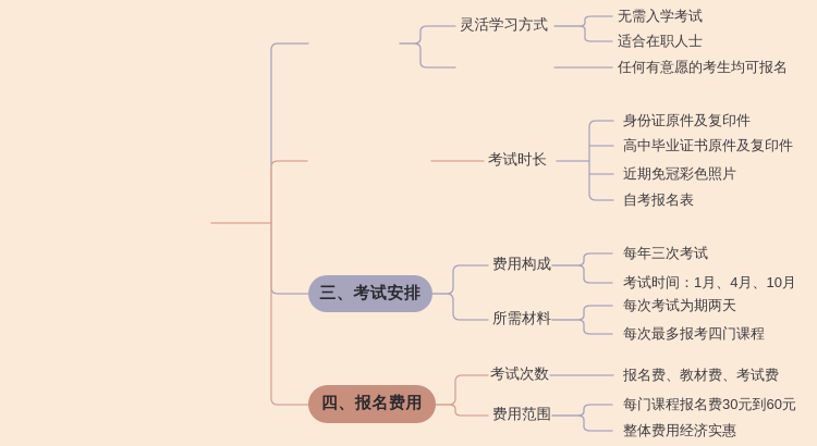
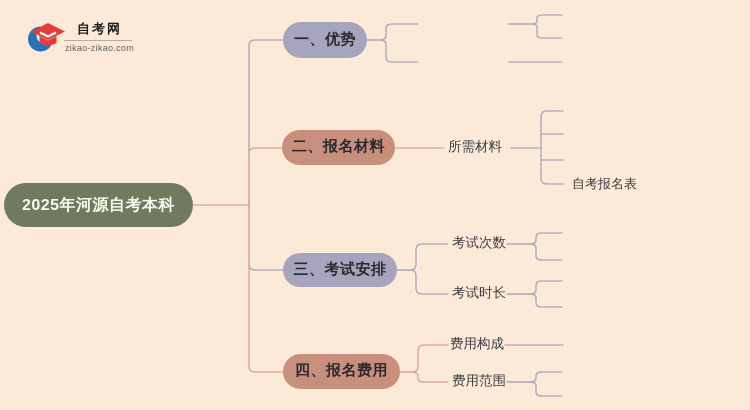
+ 自考网
+ zikao-zikao.com
+ 2025年河源自考本科
+ 一、优势
+ 二、报名材料
  三、考试安排
  四、报名费用
- 灵活学习方式
- 考试时长
+ 所需材料
- 费用构成
+ 考试次数
- 所需材料
+ 考试时长
- 考试次数
+ 费用构成
  费用范围
- 无需入学考试
- 适合在职人士
- 任何有意愿的考生均可报名
- 身份证原件及复印件
- 高中毕业证书原件及复印件
- 近期免冠彩色照片
  自考报名表
- 每年三次考试
- 考试时间：1月、4月、10月
- 每次考试为期两天
- 每次最多报考四门课程
- 报名费、教材费、考试费
- 每门课程报名费30元到60元
- 整体费用经济实惠
